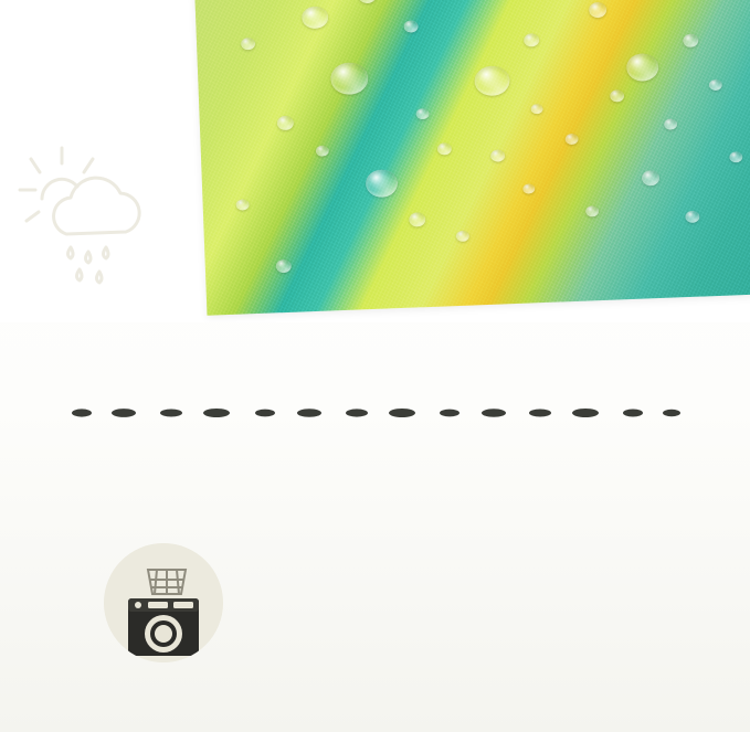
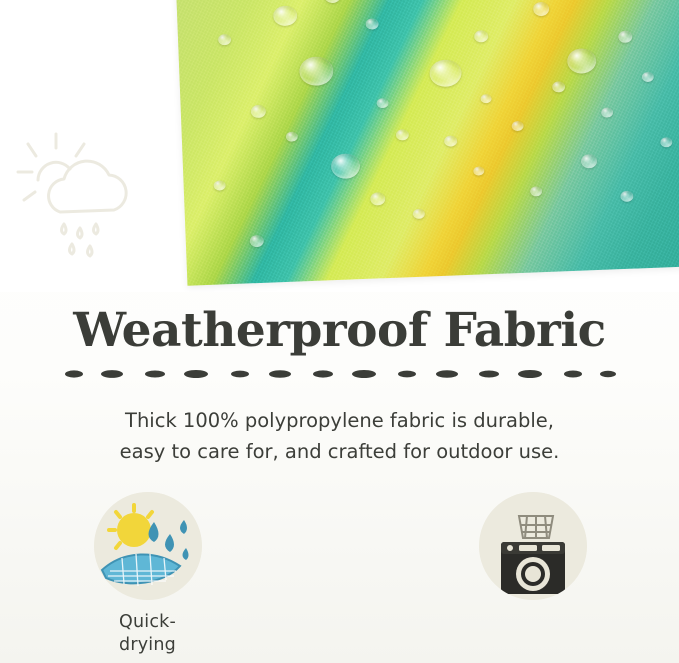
+ Weatherproof Fabric
+ Thick 100% polypropylene fabric is durable,
+ easy to care for, and crafted for outdoor use.
+ Quick-
+ drying
